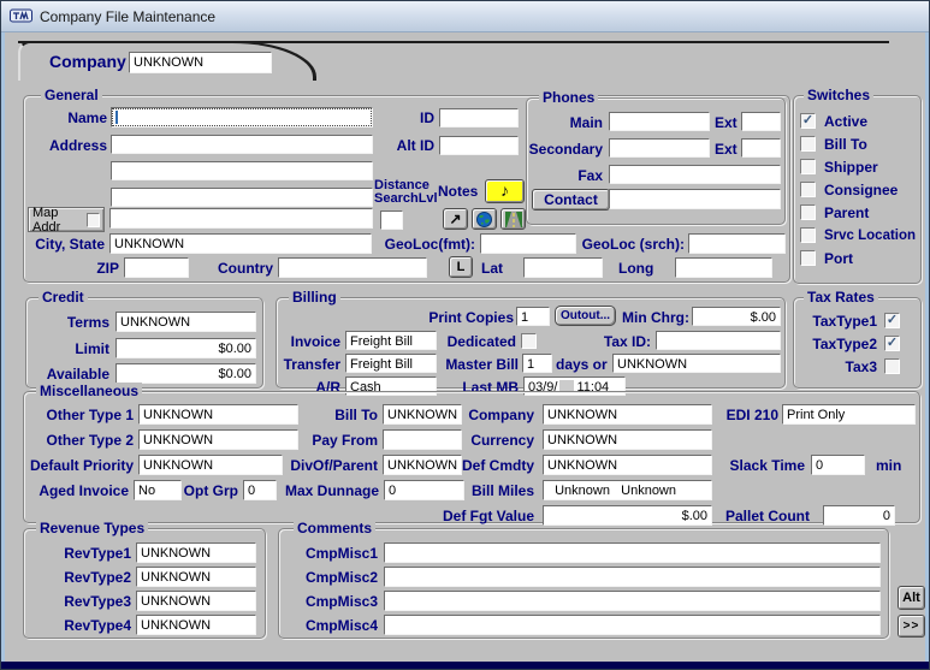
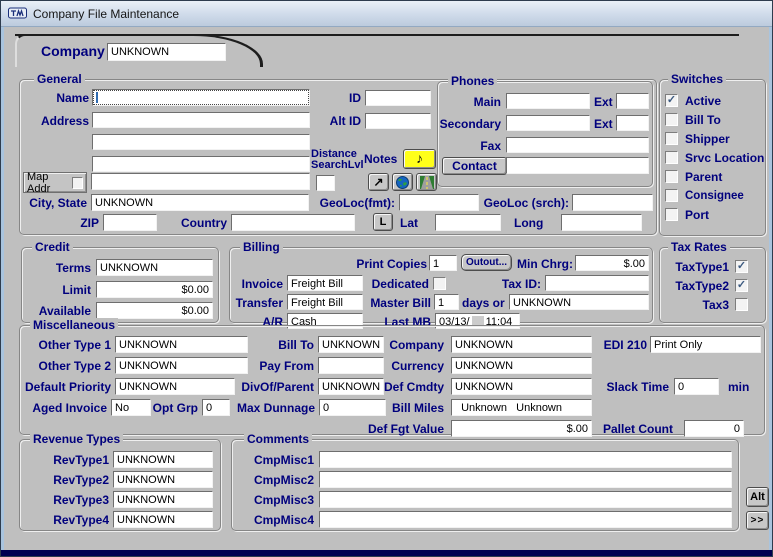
  Company File Maintenance
  Company
  UNKNOWN
  General
  Name
  ID
  Address
  Alt ID
  Distance
  SearchLvl
  Notes
  ♪
  ↗
  Map Addr
  City, State
  UNKNOWN
  GeoLoc(fmt):
  GeoLoc (srch):
  ZIP
  Country
  L
  Lat
  Long
  Phones
  Main
  Ext
  Secondary
  Ext
  Fax
  Contact
  Switches
  ✓
  Active
  Bill To
  Shipper
- Consignee
+ Srvc Location
  Parent
- Srvc Location
+ Consignee
  Port
  Credit
  Terms
  UNKNOWN
  Limit
  $0.00
  Available
  $0.00
  Billing
  Print Copies
  1
  Outout...
  Min Chrg:
  $.00
  Invoice
  Freight Bill
  Dedicated
  Tax ID:
  Transfer
  Freight Bill
  Master Bill
  1
  days or
  UNKNOWN
  A/R
  Cash
  Last MB
- 03/9/ 11:04
+ 03/13/ 11:04
  Tax Rates
  TaxType1
  ✓
  TaxType2
  ✓
  Tax3
  Miscellaneous
  Other Type 1
  UNKNOWN
  Bill To
  UNKNOWN
  Company
  UNKNOWN
  EDI 210
  Print Only
  Other Type 2
  UNKNOWN
  Pay From
  Currency
  UNKNOWN
  Default Priority
  UNKNOWN
  DivOf/Parent
  UNKNOWN
  Def Cmdty
  UNKNOWN
  Slack Time
  0
  min
  Aged Invoice
  No
  Opt Grp
  0
  Max Dunnage
  0
  Bill Miles
  Unknown Unknown
  Def Fgt Value
  $.00
  Pallet Count
  0
  Revenue Types
  RevType1
  UNKNOWN
  RevType2
  UNKNOWN
  RevType3
  UNKNOWN
  RevType4
  UNKNOWN
  Comments
  CmpMisc1
  CmpMisc2
  CmpMisc3
  CmpMisc4
  Alt
  >>
